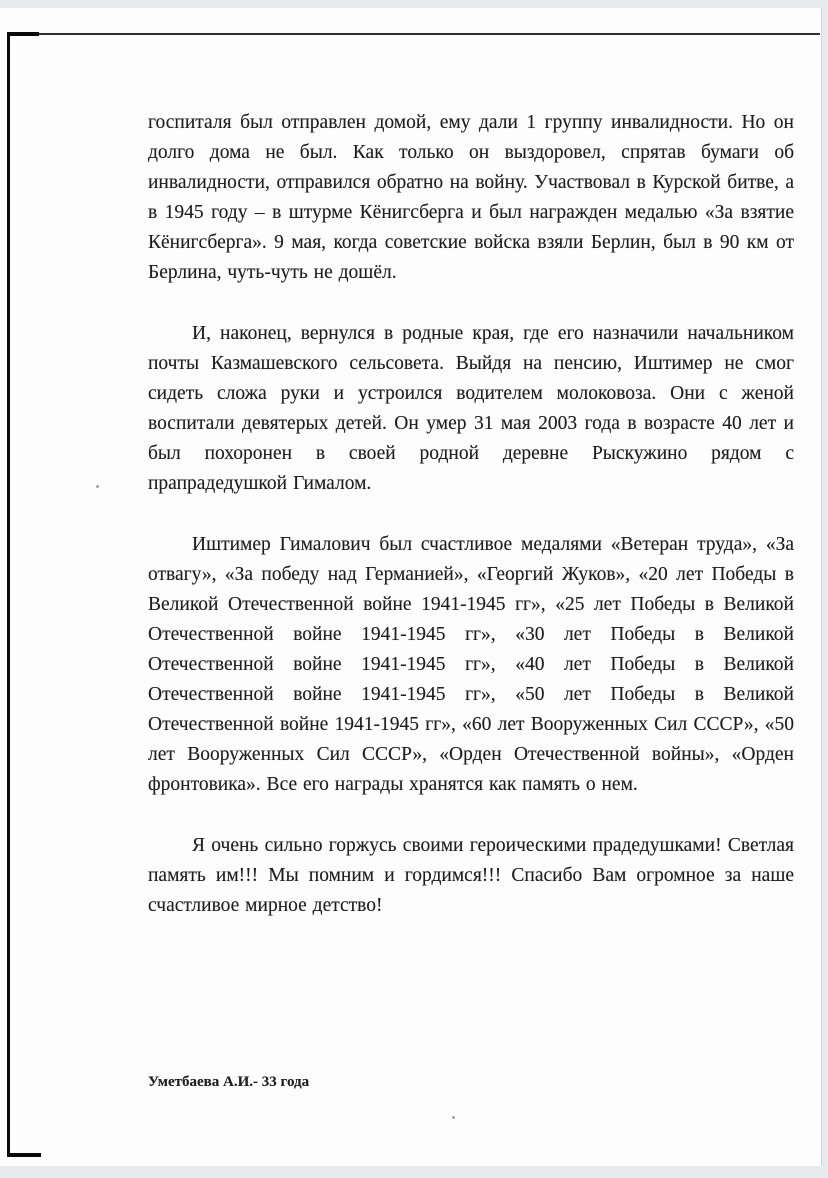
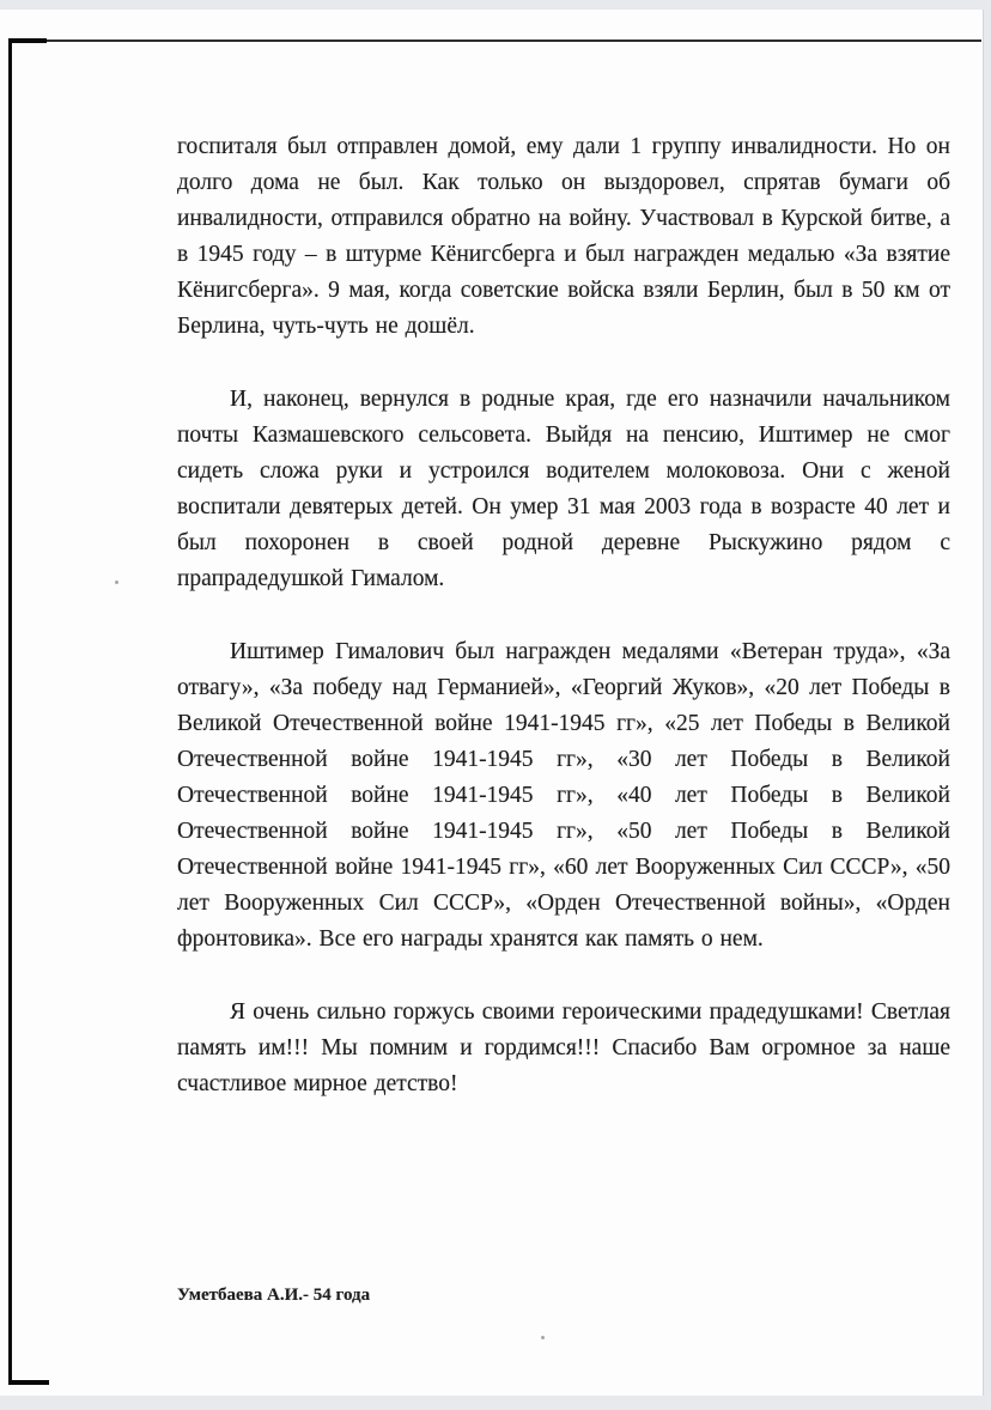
- госпиталя был отправлен домой, ему дали 1 группу инвалидности. Но он долго дома не был. Как только он выздоровел, спрятав бумаги об инвалидности, отправился обратно на войну. Участвовал в Курской битве, а в 1945 году – в штурме Кёнигсберга и был награжден медалью «За взятие Кёнигсберга». 9 мая, когда советские войска взяли Берлин, был в 90 км от Берлина, чуть-чуть не дошёл.
+ госпиталя был отправлен домой, ему дали 1 группу инвалидности. Но он долго дома не был. Как только он выздоровел, спрятав бумаги об инвалидности, отправился обратно на войну. Участвовал в Курской битве, а в 1945 году – в штурме Кёнигсберга и был награжден медалью «За взятие Кёнигсберга». 9 мая, когда советские войска взяли Берлин, был в 50 км от Берлина, чуть-чуть не дошёл.
  И, наконец, вернулся в родные края, где его назначили начальником почты Казмашевского сельсовета. Выйдя на пенсию, Иштимер не смог сидеть сложа руки и устроился водителем молоковоза. Они с женой воспитали девятерых детей. Он умер 31 мая 2003 года в возрасте 40 лет и был похоронен в своей родной деревне Рыскужино рядом с прапрадедушкой Гималом.
- Иштимер Гималович был счастливое медалями «Ветеран труда», «За отвагу», «За победу над Германией», «Георгий Жуков», «20 лет Победы в Великой Отечественной войне 1941-1945 гг», «25 лет Победы в Великой Отечественной войне 1941-1945 гг», «30 лет Победы в Великой Отечественной войне 1941-1945 гг», «40 лет Победы в Великой Отечественной войне 1941-1945 гг», «50 лет Победы в Великой Отечественной войне 1941-1945 гг», «60 лет Вооруженных Сил СССР», «50 лет Вооруженных Сил СССР», «Орден Отечественной войны», «Орден фронтовика». Все его награды хранятся как память о нем.
+ Иштимер Гималович был награжден медалями «Ветеран труда», «За отвагу», «За победу над Германией», «Георгий Жуков», «20 лет Победы в Великой Отечественной войне 1941-1945 гг», «25 лет Победы в Великой Отечественной войне 1941-1945 гг», «30 лет Победы в Великой Отечественной войне 1941-1945 гг», «40 лет Победы в Великой Отечественной войне 1941-1945 гг», «50 лет Победы в Великой Отечественной войне 1941-1945 гг», «60 лет Вооруженных Сил СССР», «50 лет Вооруженных Сил СССР», «Орден Отечественной войны», «Орден фронтовика». Все его награды хранятся как память о нем.
  Я очень сильно горжусь своими героическими прадедушками! Светлая память им!!! Мы помним и гордимся!!! Спасибо Вам огромное за наше счастливое мирное детство!
- Уметбаева А.И.- 33 года
+ Уметбаева А.И.- 54 года
